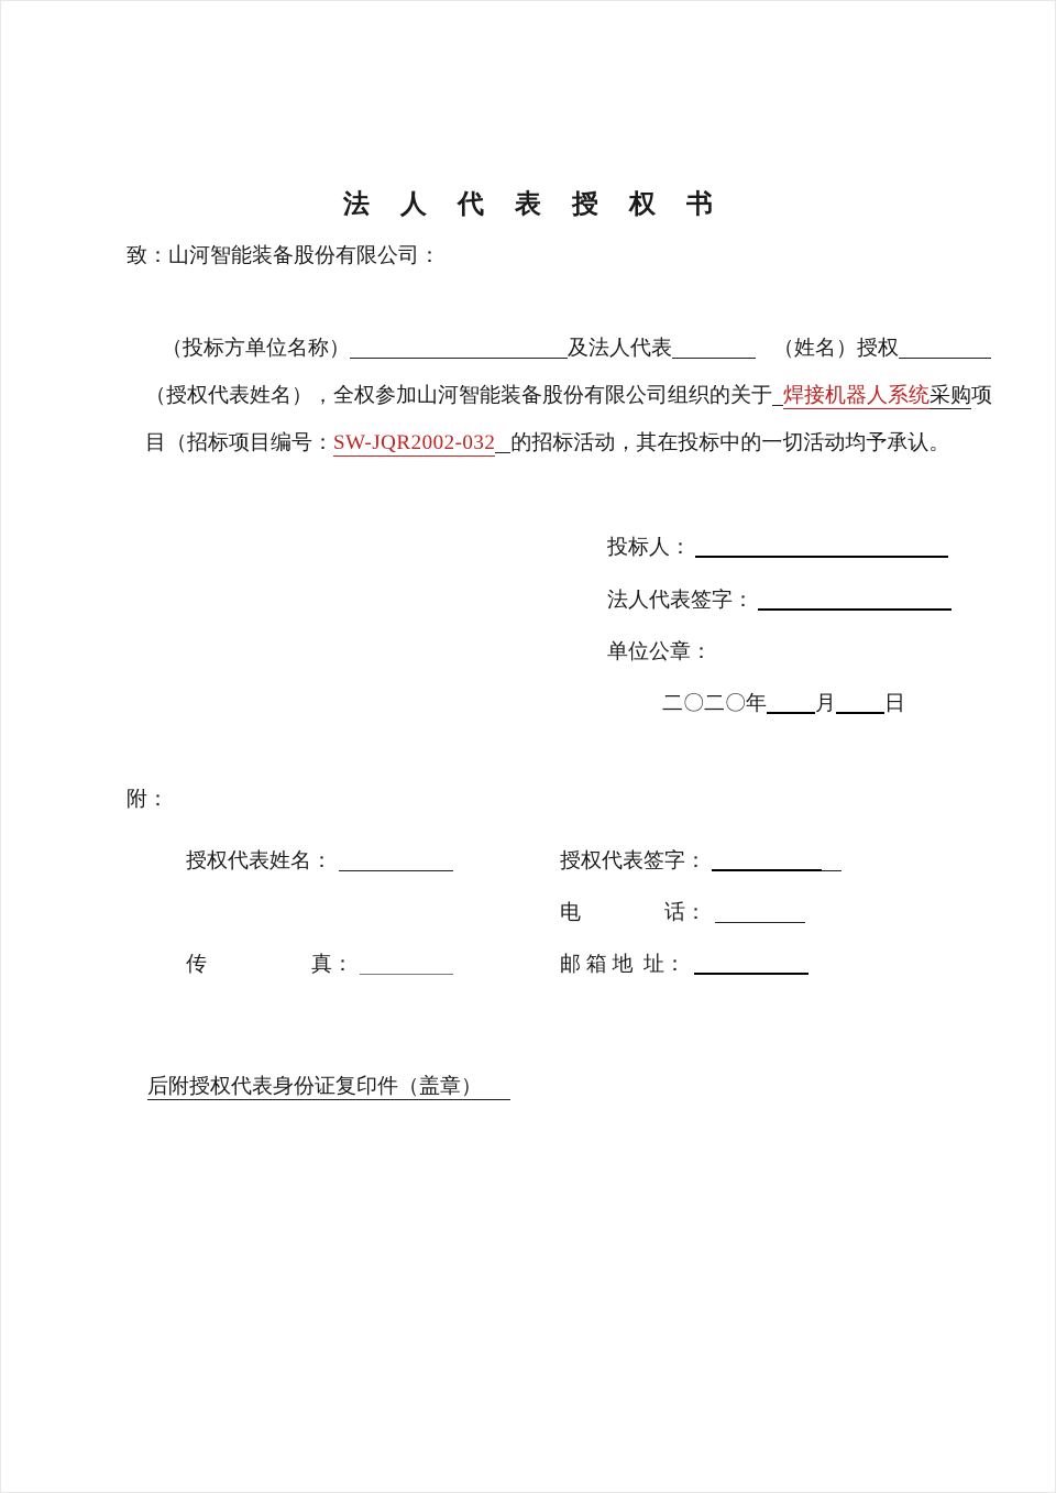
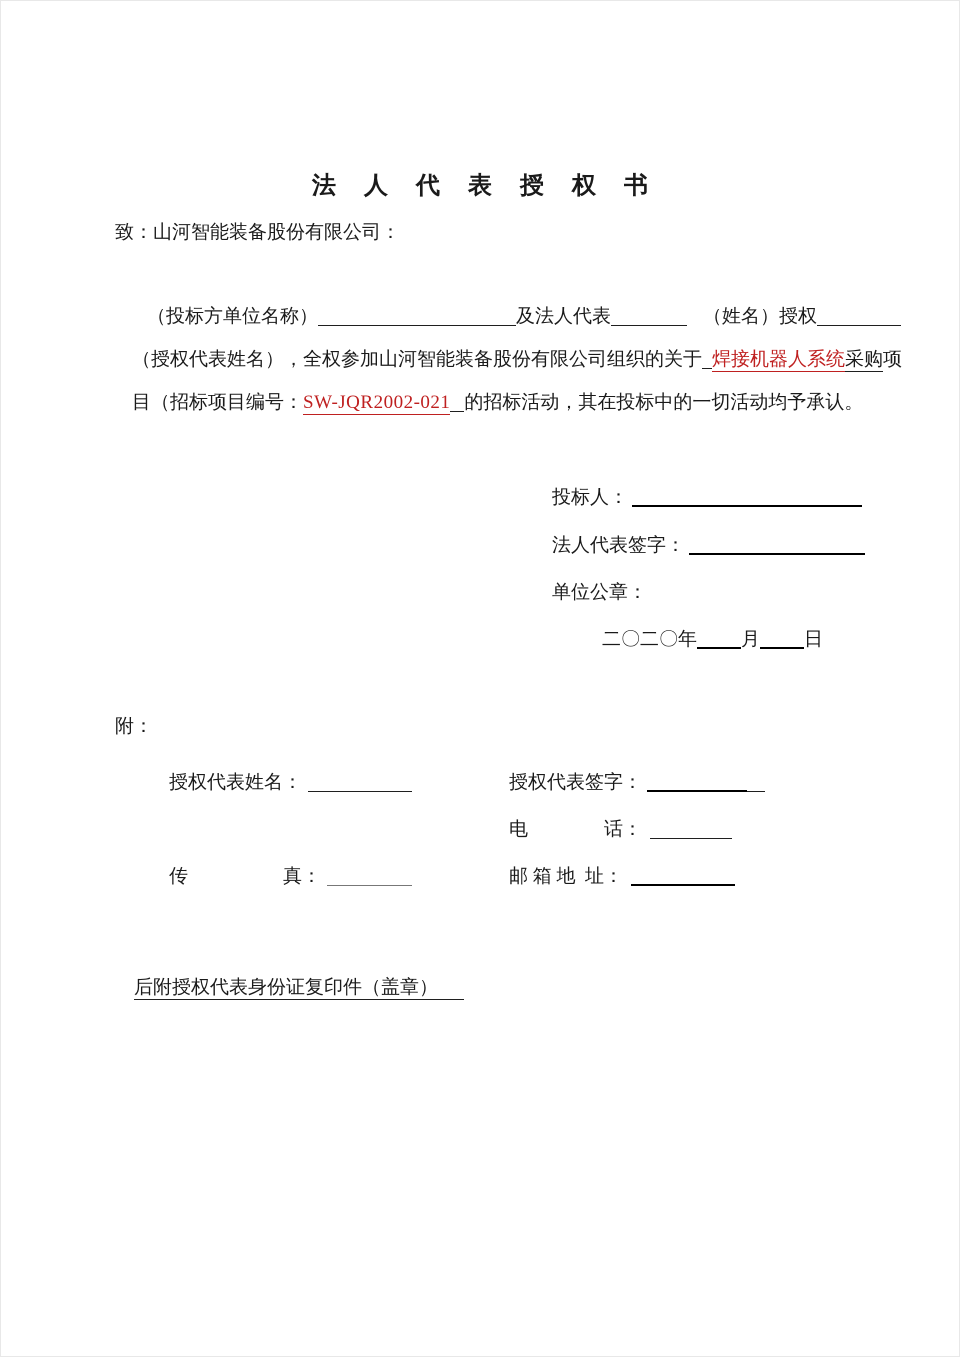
  法人代表授权书
  致：山河智能装备股份有限公司：
  （投标方单位名称） 及法人代表 （姓名）授权
  （授权代表姓名），全权参加山河智能装备股份有限公司组织的关于 焊接机器人系统采购项
- 目（招标项目编号：SW-JQR2002-032 的招标活动，其在投标中的一切活动均予承认。
+ 目（招标项目编号：SW-JQR2002-021 的招标活动，其在投标中的一切活动均予承认。
  投标人：
  法人代表签字：
  单位公章：
  二〇二〇年 月 日
  附：
  授权代表姓名：
  授权代表签字：
  电 话：
  传 真：
  邮 箱 地 址：
  后附授权代表身份证复印件（盖章）
